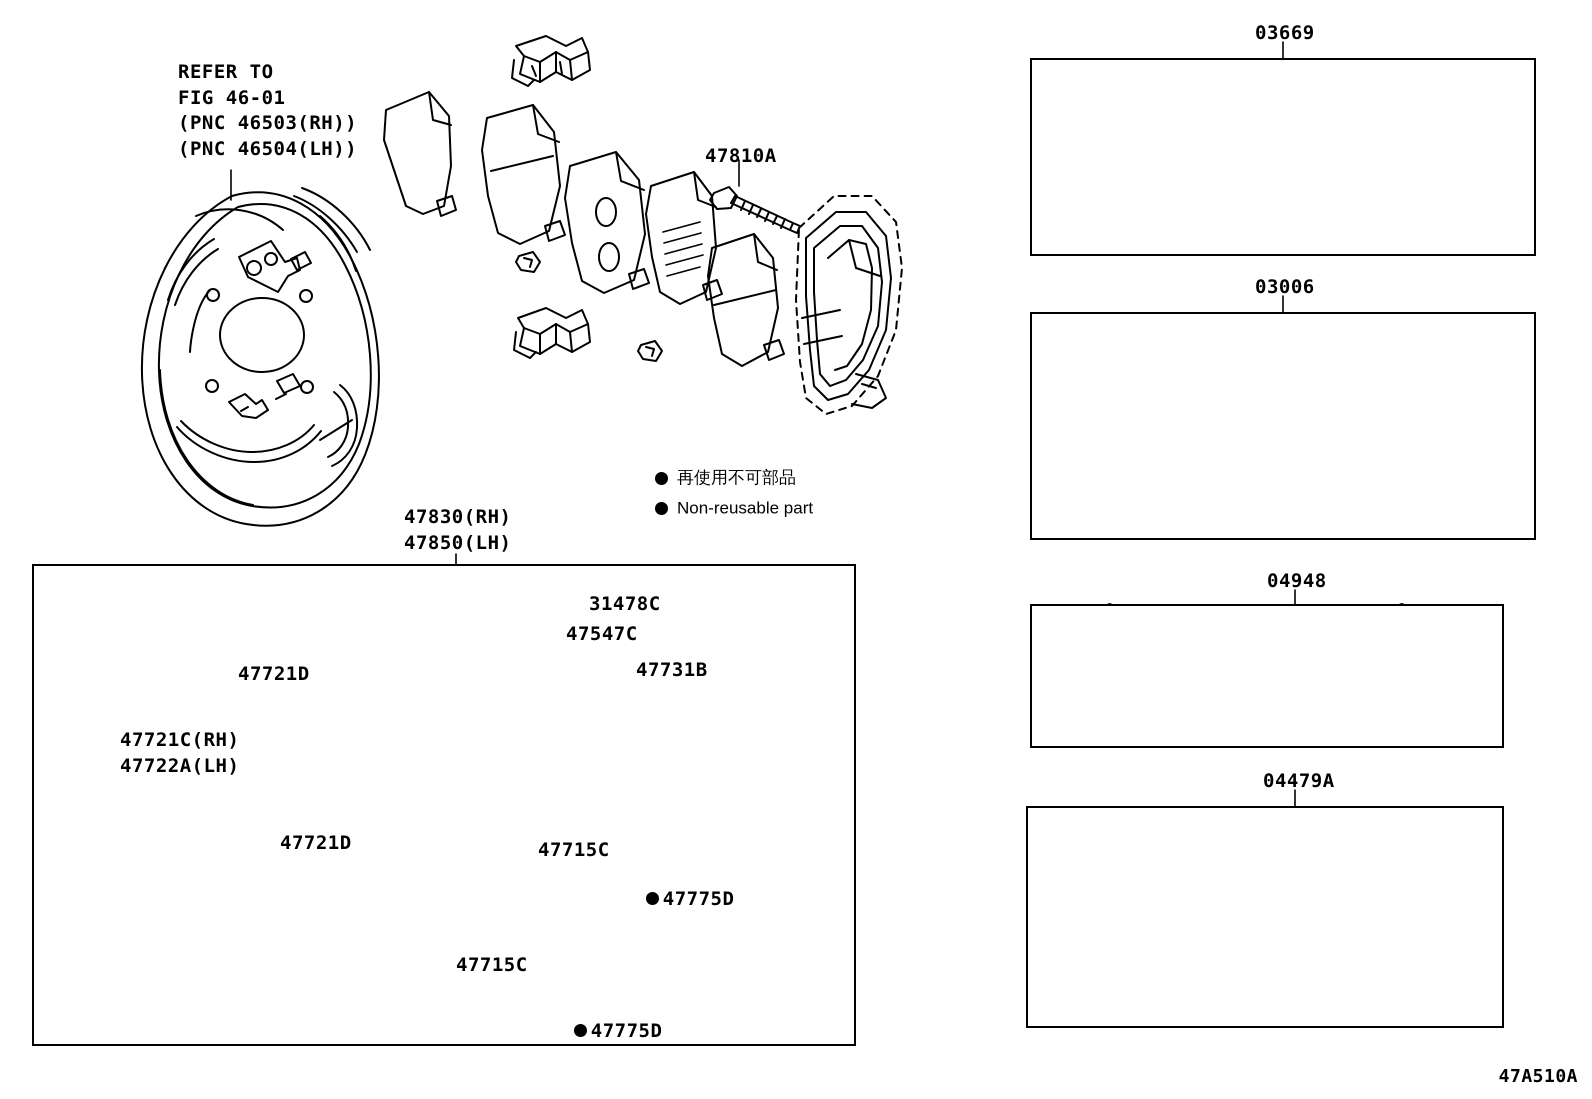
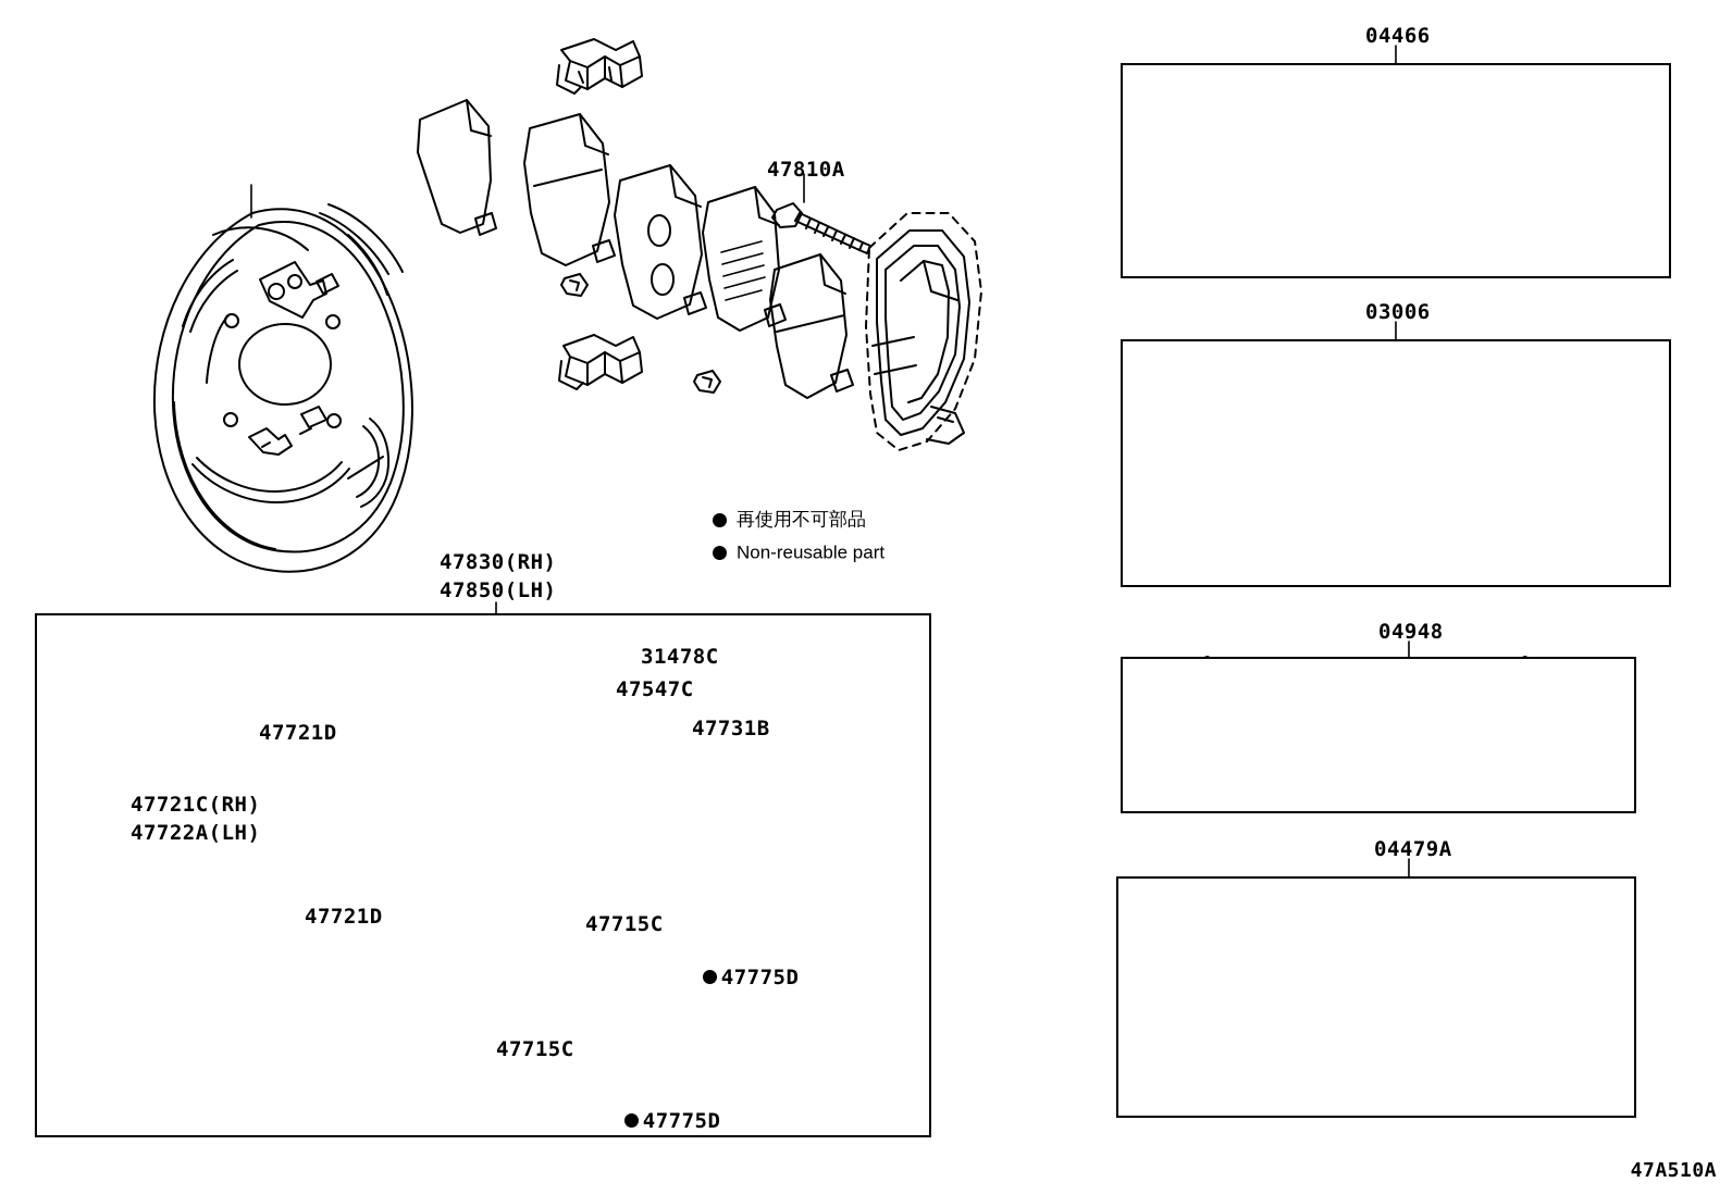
- REFER TO
- FIG 46-01
- (PNC 46503(RH))
- (PNC 46504(LH))
  47810A
  47830(RH)
  47850(LH)
  31478C
  47547C
  47731B
  47721D
  47721D
  47721C(RH)
  47722A(LH)
  47715C
  47715C
  47775D
  47775D
- 03669
+ 04466
  03006
  04948
  04479A
  再使用不可部品
  Non-reusable part
  47A510A
